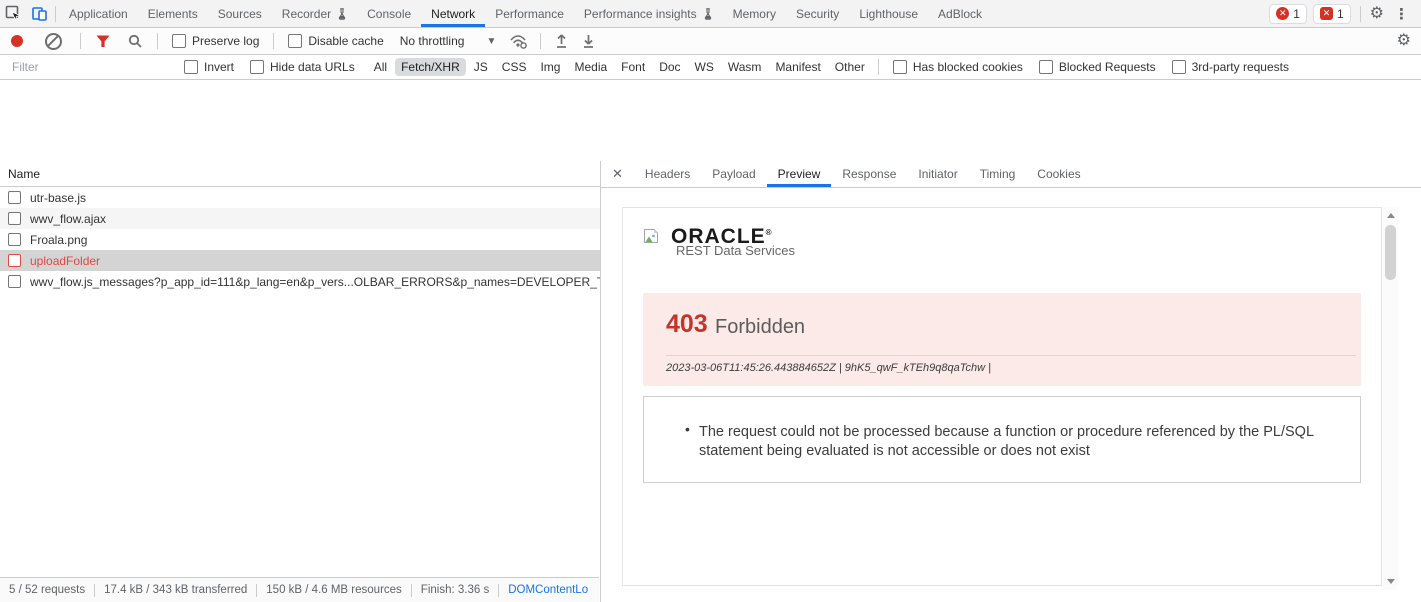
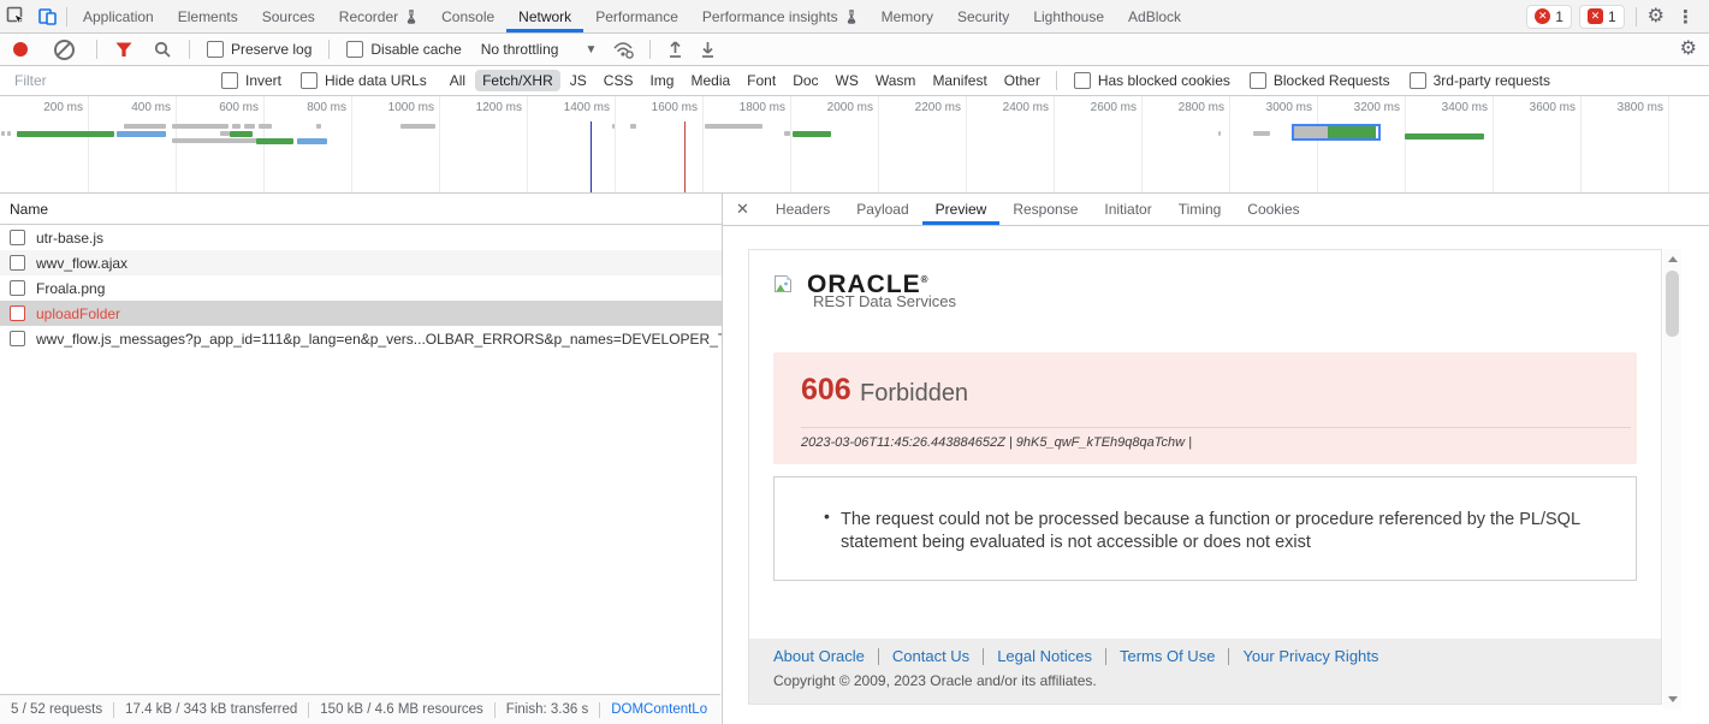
  Application
  Elements
  Sources
  Recorder
  Console
  Network
  Performance
  Performance insights
  Memory
  Security
  Lighthouse
  AdBlock
  ✕
  1
  ✕
  1
  ⚙
  ⋮
  Preserve log
  Disable cache
  No throttling
  ▼
  ⚙
  Filter
  Invert
  Hide data URLs
  All
  Fetch/XHR
  JS
  CSS
  Img
  Media
  Font
  Doc
  WS
  Wasm
  Manifest
  Other
  Has blocked cookies
  Blocked Requests
  3rd-party requests
+ 200 ms
+ 400 ms
+ 600 ms
+ 800 ms
+ 1000 ms
+ 1200 ms
+ 1400 ms
+ 1600 ms
+ 1800 ms
+ 2000 ms
+ 2200 ms
+ 2400 ms
+ 2600 ms
+ 2800 ms
+ 3000 ms
+ 3200 ms
+ 3400 ms
+ 3600 ms
+ 3800 ms
  Name
  utr-base.js
  wwv_flow.ajax
  Froala.png
  uploadFolder
  wwv_flow.js_messages?p_app_id=111&p_lang=en&p_vers...OLBAR_ERRORS&p_names=DEVELOPER_
  5 / 52 requests
  17.4 kB / 343 kB transferred
  150 kB / 4.6 MB resources
  Finish: 3.36 s
  DOMContentLo
  ✕
  Headers
  Payload
  Preview
  Response
  Initiator
  Timing
  Cookies
  ORACLE®
  REST Data Services
- 403
+ 606
  Forbidden
  2023-03-06T11:45:26.443884652Z | 9hK5_qwF_kTEh9q8qaTchw |
  •
  The request could not be processed because a function or procedure referenced by the PL/SQL statement being evaluated is not accessible or does not exist
+ About Oracle
+ Contact Us
+ Legal Notices
+ Terms Of Use
+ Your Privacy Rights
+ Copyright © 2009, 2023 Oracle and/or its affiliates.
